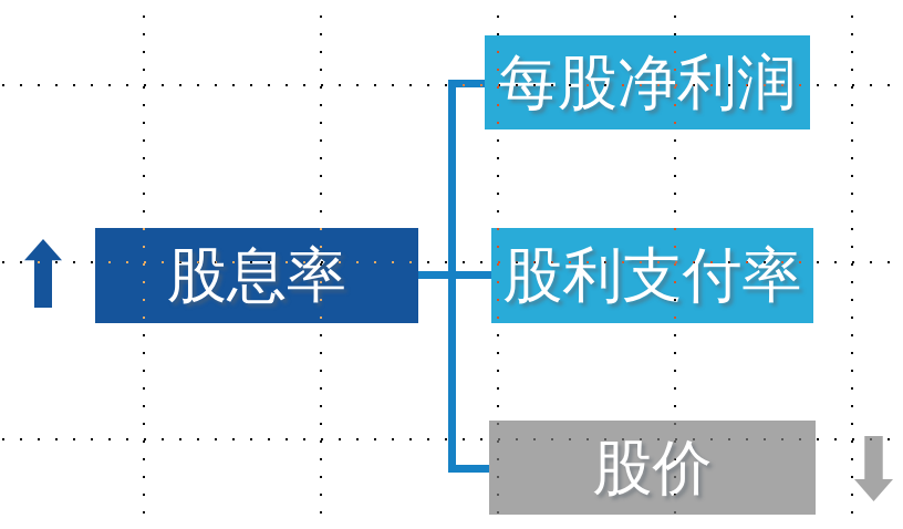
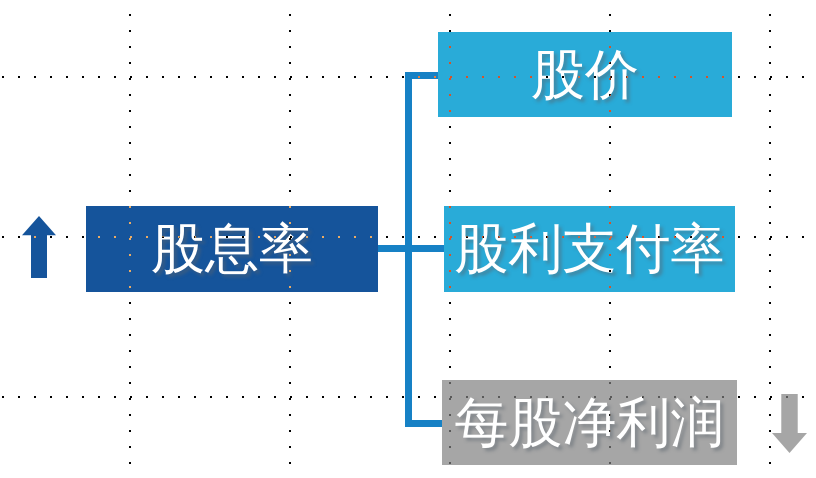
  股息率
- 每股净利润
+ 股价
  股利支付率
- 股价
+ 每股净利润
